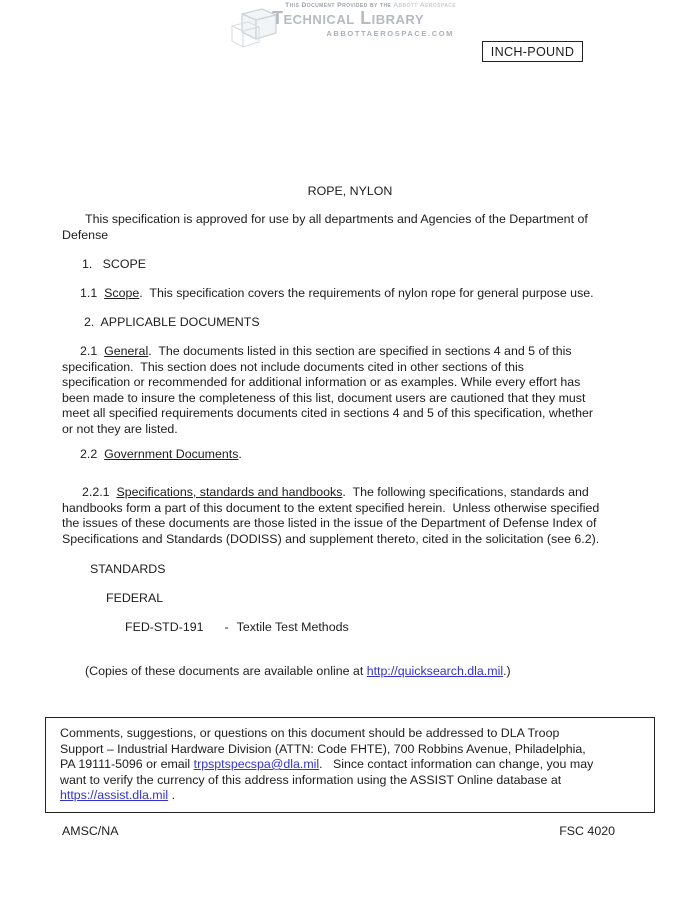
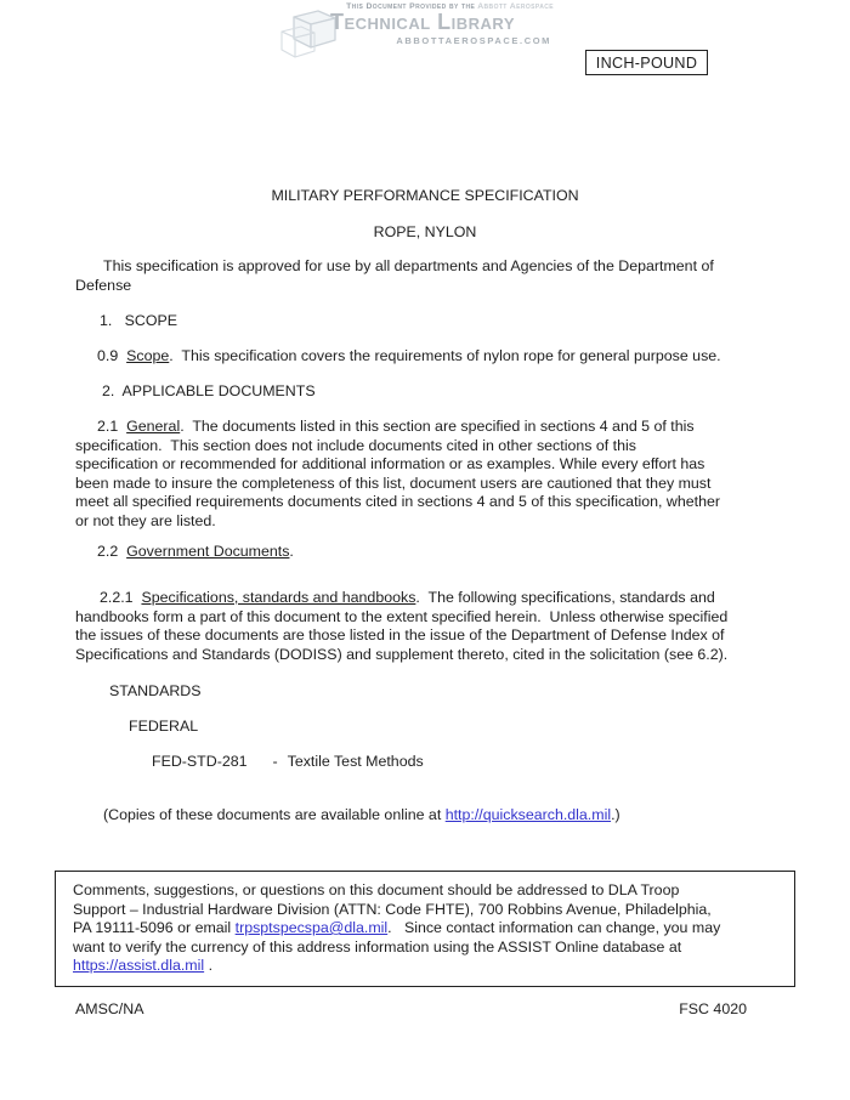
  Technical Library
  ABBOTTAEROSPACE.COM
  INCH-POUND
+ MILITARY PERFORMANCE SPECIFICATION
  ROPE, NYLON
  This specification is approved for use by all departments and Agencies of the Department of
  Defense
  1. SCOPE
- 1.1 Scope. This specification covers the requirements of nylon rope for general purpose use.
+ 0.9 Scope. This specification covers the requirements of nylon rope for general purpose use.
  2. APPLICABLE DOCUMENTS
  2.1 General. The documents listed in this section are specified in sections 4 and 5 of this
  specification. This section does not include documents cited in other sections of this
  specification or recommended for additional information or as examples. While every effort has
  been made to insure the completeness of this list, document users are cautioned that they must
  meet all specified requirements documents cited in sections 4 and 5 of this specification, whether
  or not they are listed.
  2.2 Government Documents.
  2.2.1 Specifications, standards and handbooks. The following specifications, standards and
  handbooks form a part of this document to the extent specified herein. Unless otherwise specified
  the issues of these documents are those listed in the issue of the Department of Defense Index of
  Specifications and Standards (DODISS) and supplement thereto, cited in the solicitation (see 6.2).
  STANDARDS
  FEDERAL
- FED-STD-191 - Textile Test Methods
+ FED-STD-281 - Textile Test Methods
  (Copies of these documents are available online at http://quicksearch.dla.mil.)
  Comments, suggestions, or questions on this document should be addressed to DLA Troop
  Support – Industrial Hardware Division (ATTN: Code FHTE), 700 Robbins Avenue, Philadelphia,
  PA 19111-5096 or email trpsptspecspa@dla.mil. Since contact information can change, you may
  want to verify the currency of this address information using the ASSIST Online database at
  https://assist.dla.mil .
  AMSC/NA
  FSC 4020
